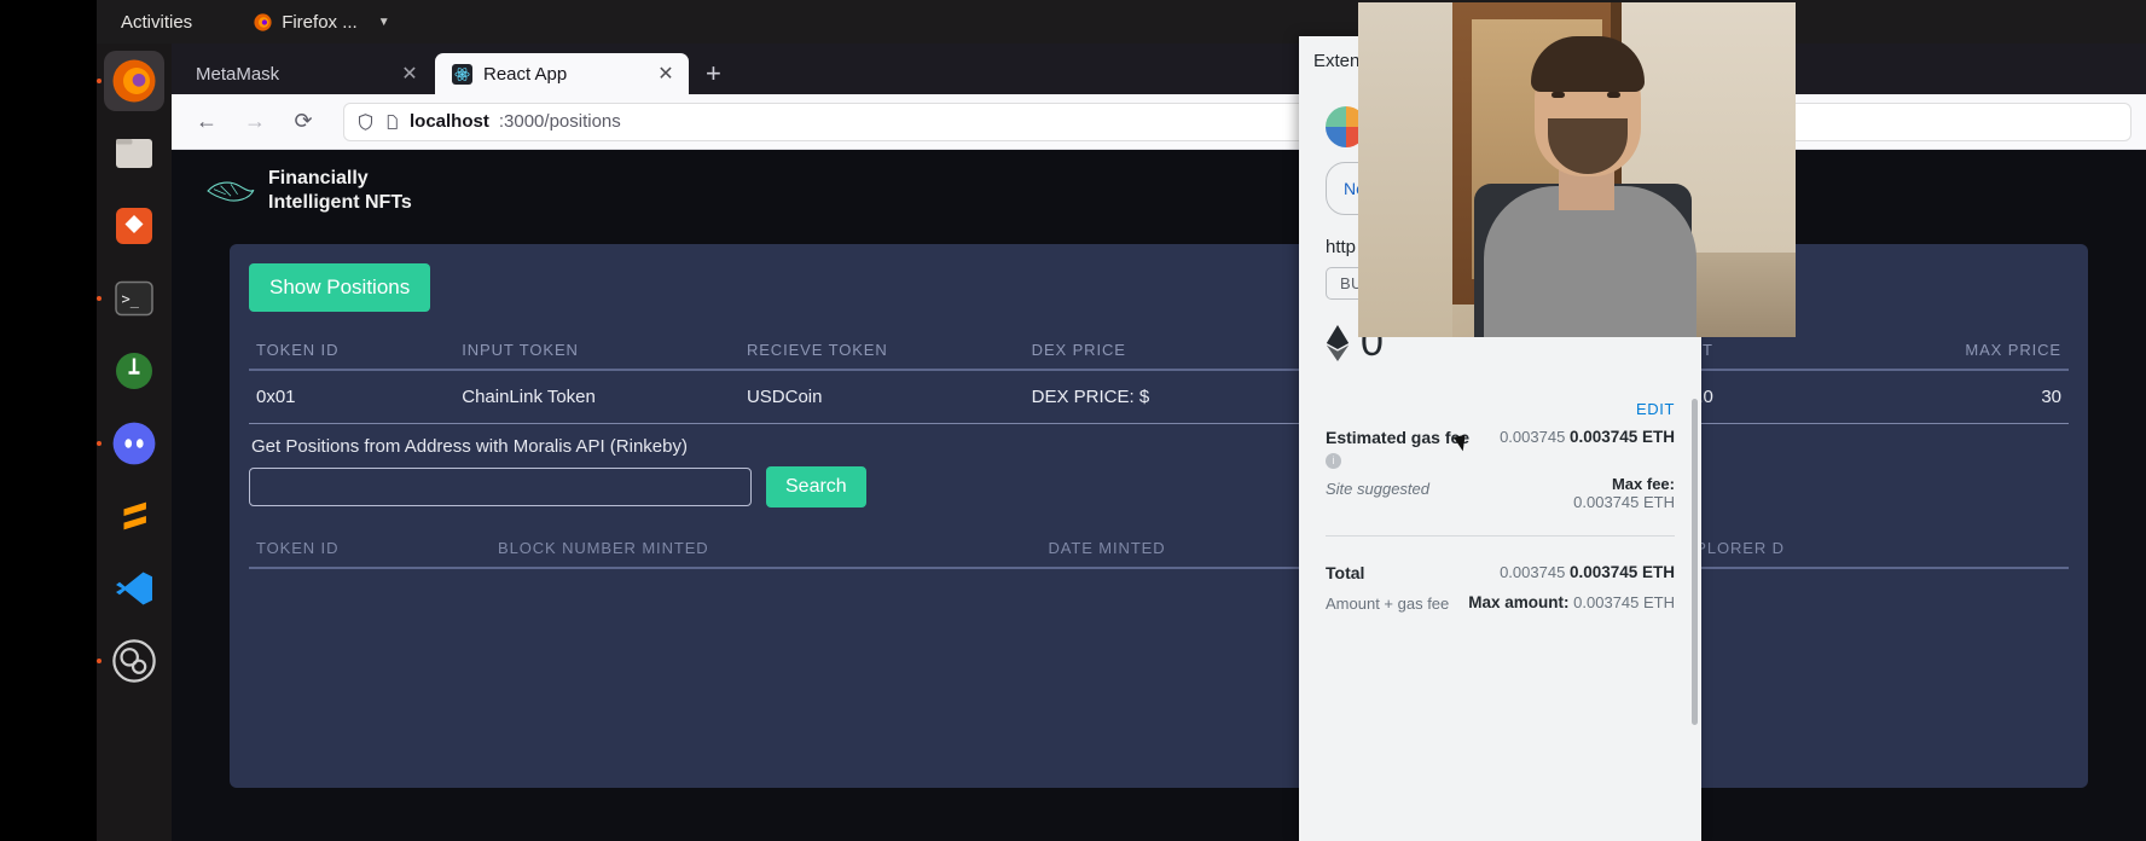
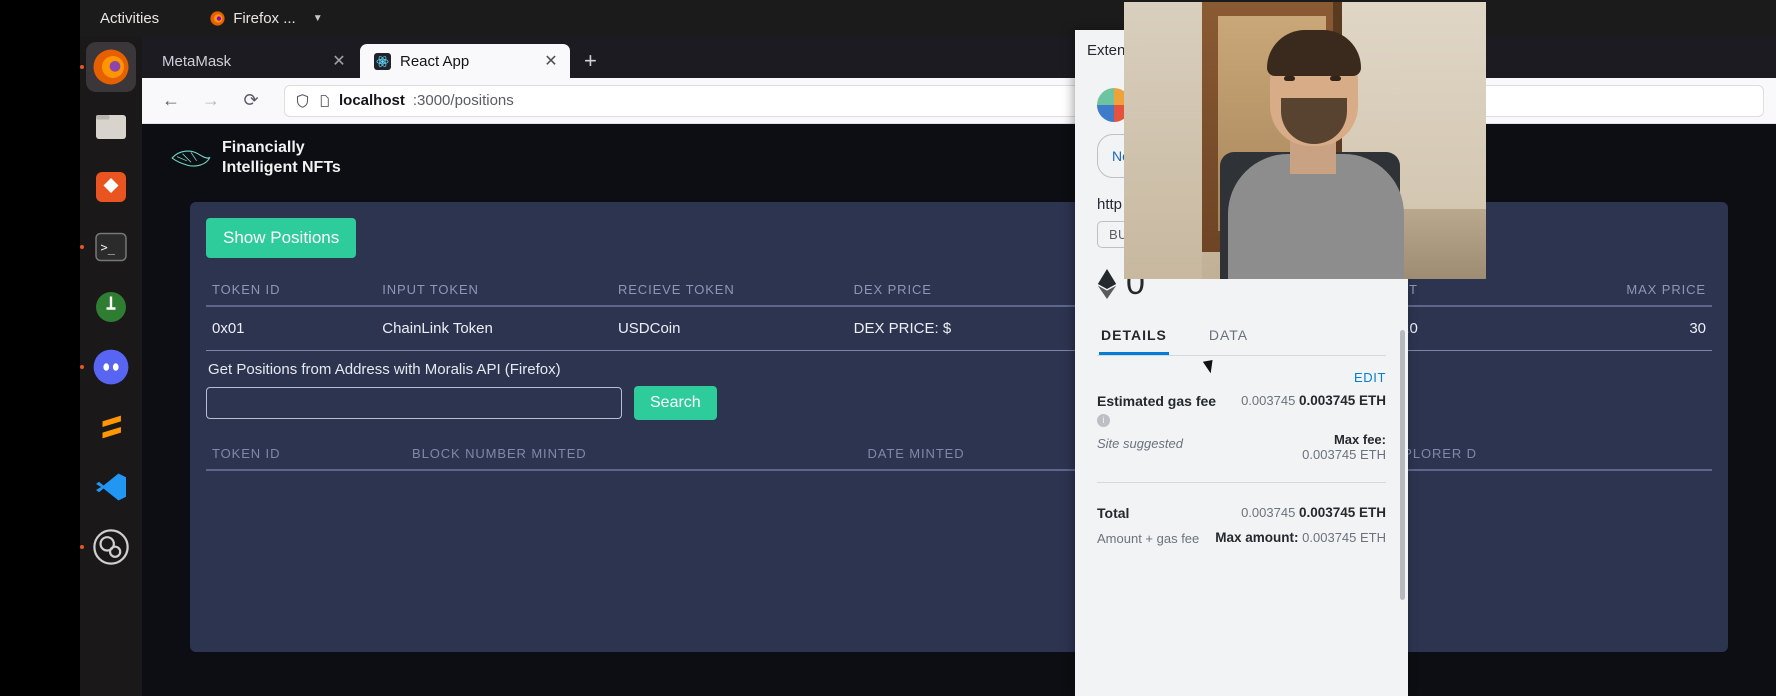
  Activities
  Firefox ...
  ▼
  >_
  MetaMask
  ✕
  React App
  ✕
  +
  ←
  →
  ⟳
  localhost
  :3000/positions
  Financially Intelligent NFTs
  Show Positions
  TOKEN ID	INPUT TOKEN	RECIEVE TOKEN	DEX PRICE	T	MAX PRICE
  0x01	ChainLink Token	USDCoin	DEX PRICE: $	0	30
- Get Positions from Address with Moralis API (Rinkeby)
+ Get Positions from Address with Moralis API (Firefox)
  Search
  TOKEN ID	BLOCK NUMBER MINTED	DATE MINTED	PLORER D
  Exten
  http
  0
+ DETAILS
+ DATA
  EDIT
  Estimated gas fee
  i
  Site suggested
  0.003745 0.003745 ETH
  Max fee:
  0.003745 ETH
  Total
  Amount + gas fee
  0.003745 0.003745 ETH
  Max amount: 0.003745 ETH
